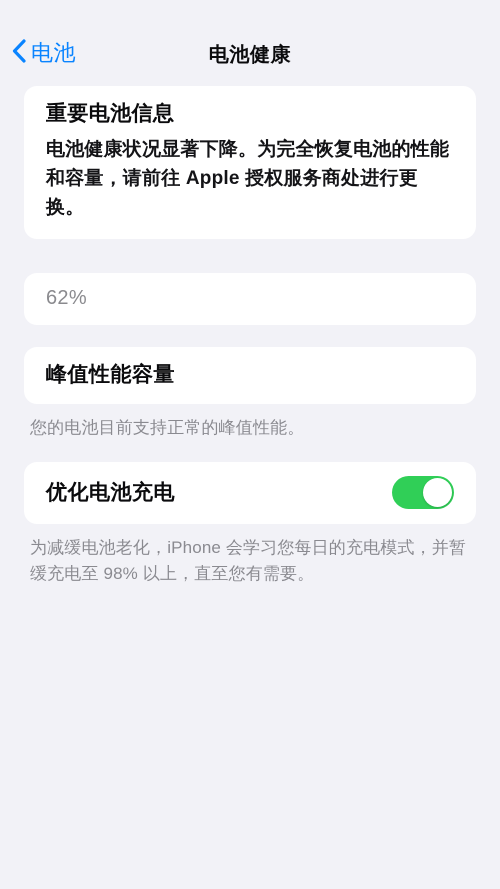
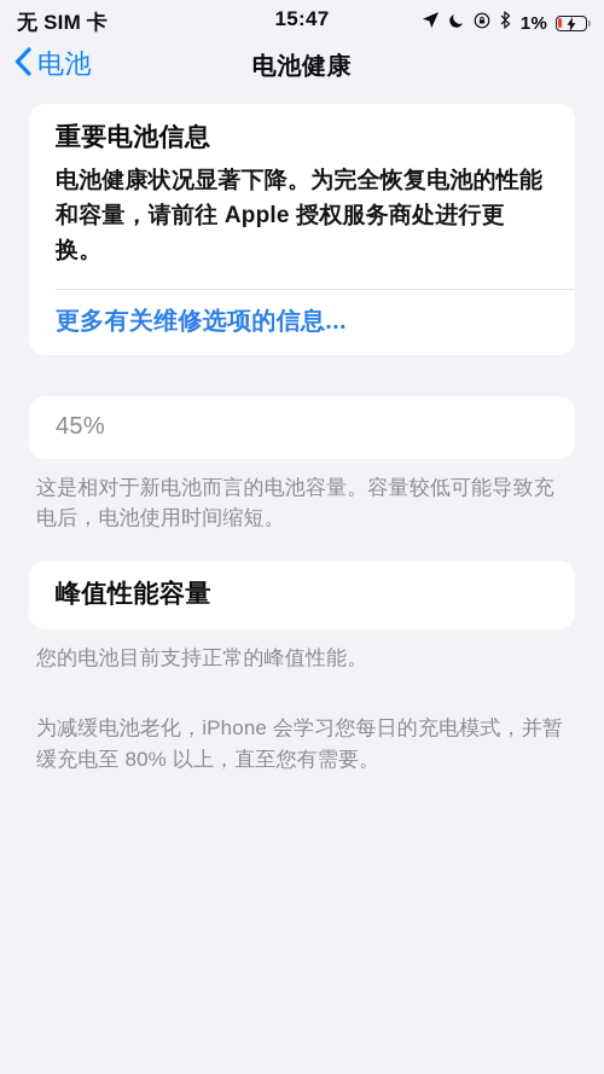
+ 无 SIM 卡
+ 15:47
+ 1%
  电池
  电池健康
  重要电池信息
  电池健康状况显著下降。为完全恢复电池的性能和容量，请前往 Apple 授权服务商处进行更换。
+ 更多有关维修选项的信息...
- 62%
+ 45%
+ 这是相对于新电池而言的电池容量。容量较低可能导致充电后，电池使用时间缩短。
  峰值性能容量
  您的电池目前支持正常的峰值性能。
- 优化电池充电
- 为减缓电池老化，iPhone 会学习您每日的充电模式，并暂缓充电至 98% 以上，直至您有需要。
+ 为减缓电池老化，iPhone 会学习您每日的充电模式，并暂缓充电至 80% 以上，直至您有需要。
